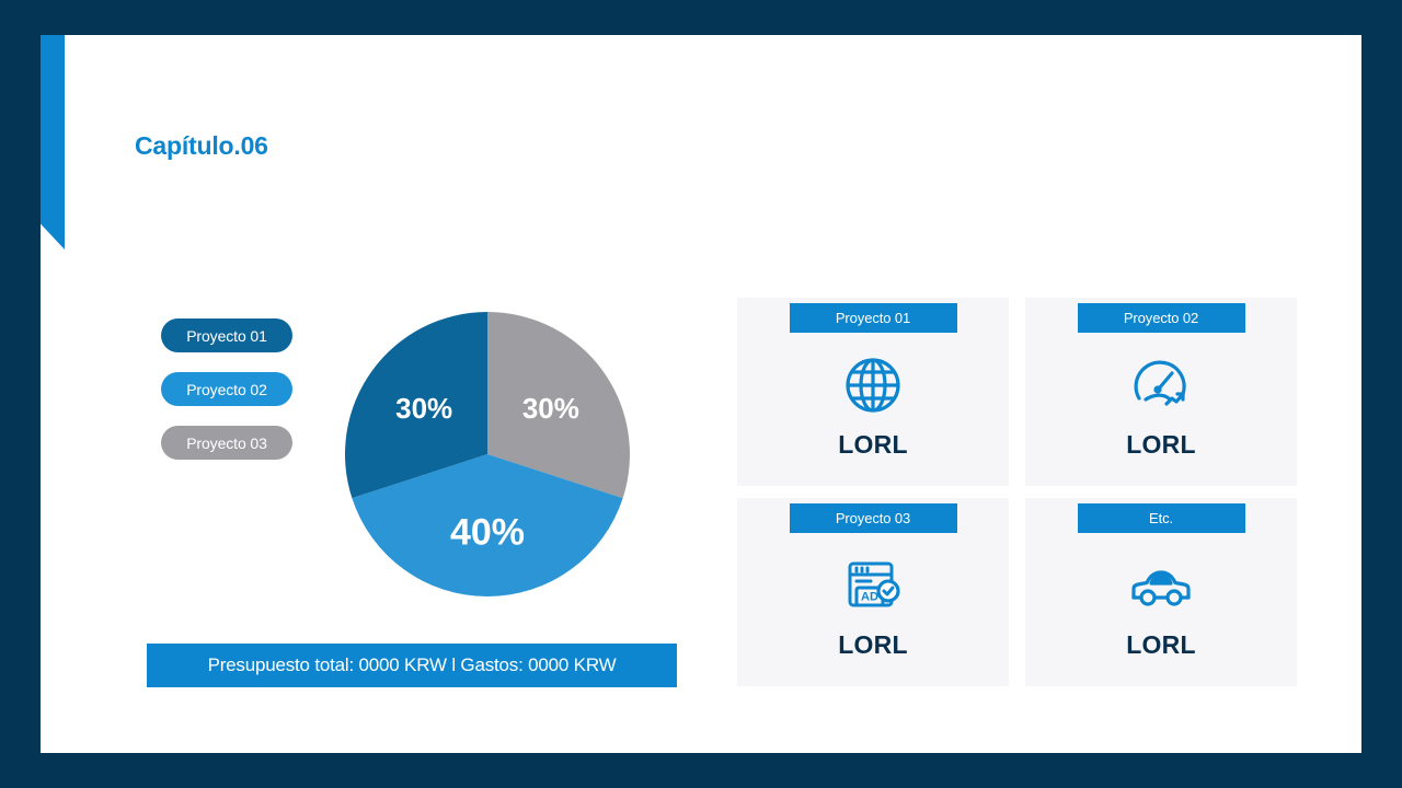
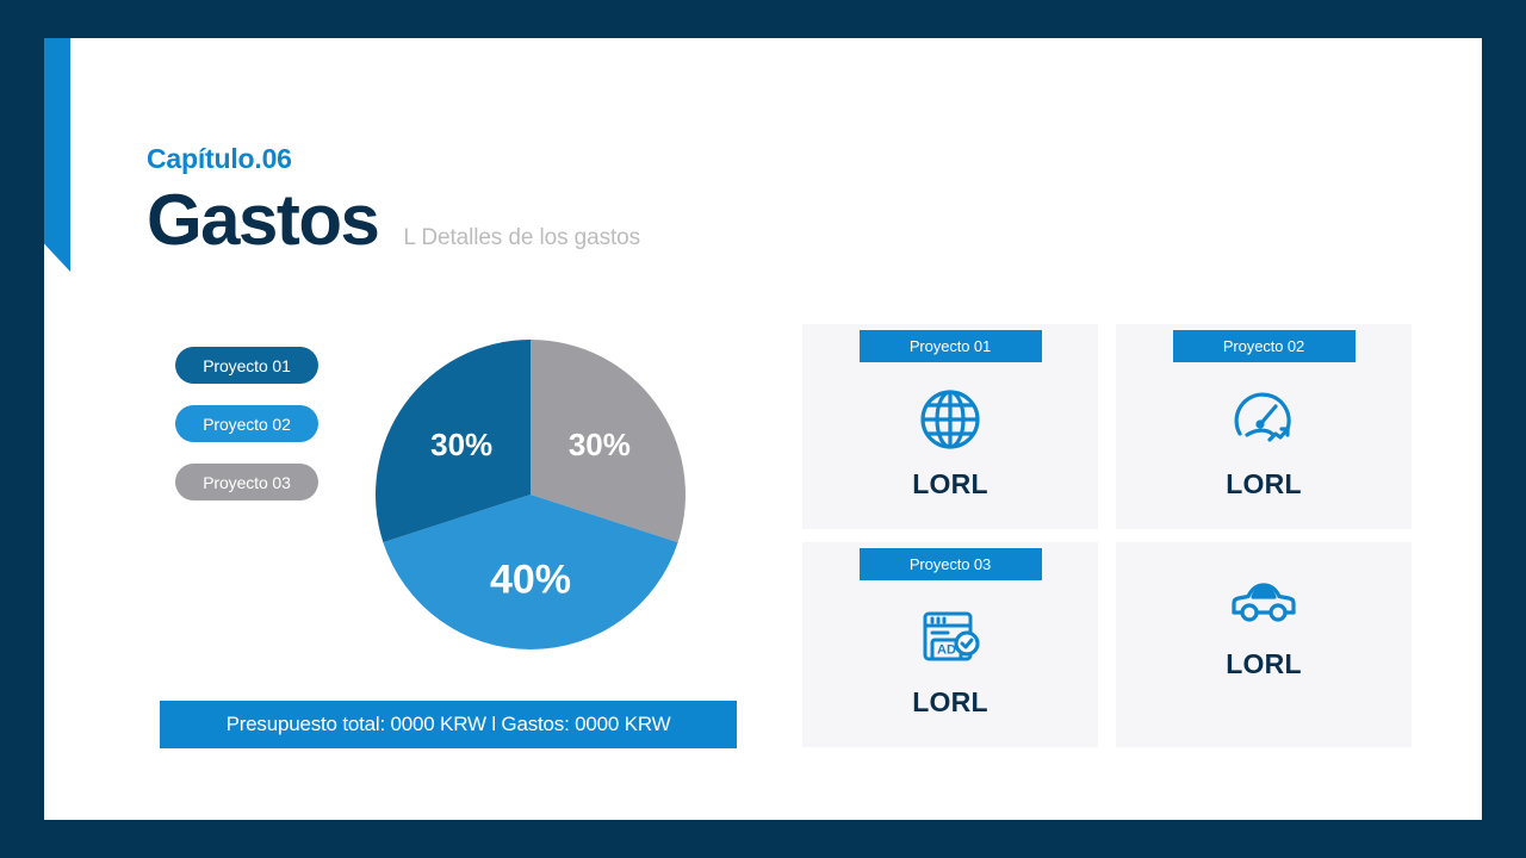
  Capítulo.06
+ Gastos
+ L Detalles de los gastos
  Proyecto 01
  Proyecto 02
  Proyecto 03
  30%
  40%
  30%
  Presupuesto total: 0000 KRW l Gastos: 0000 KRW
  Proyecto 01
  LORL
  Proyecto 02
  LORL
  Proyecto 03
  AD
  LORL
- Etc.
  LORL
